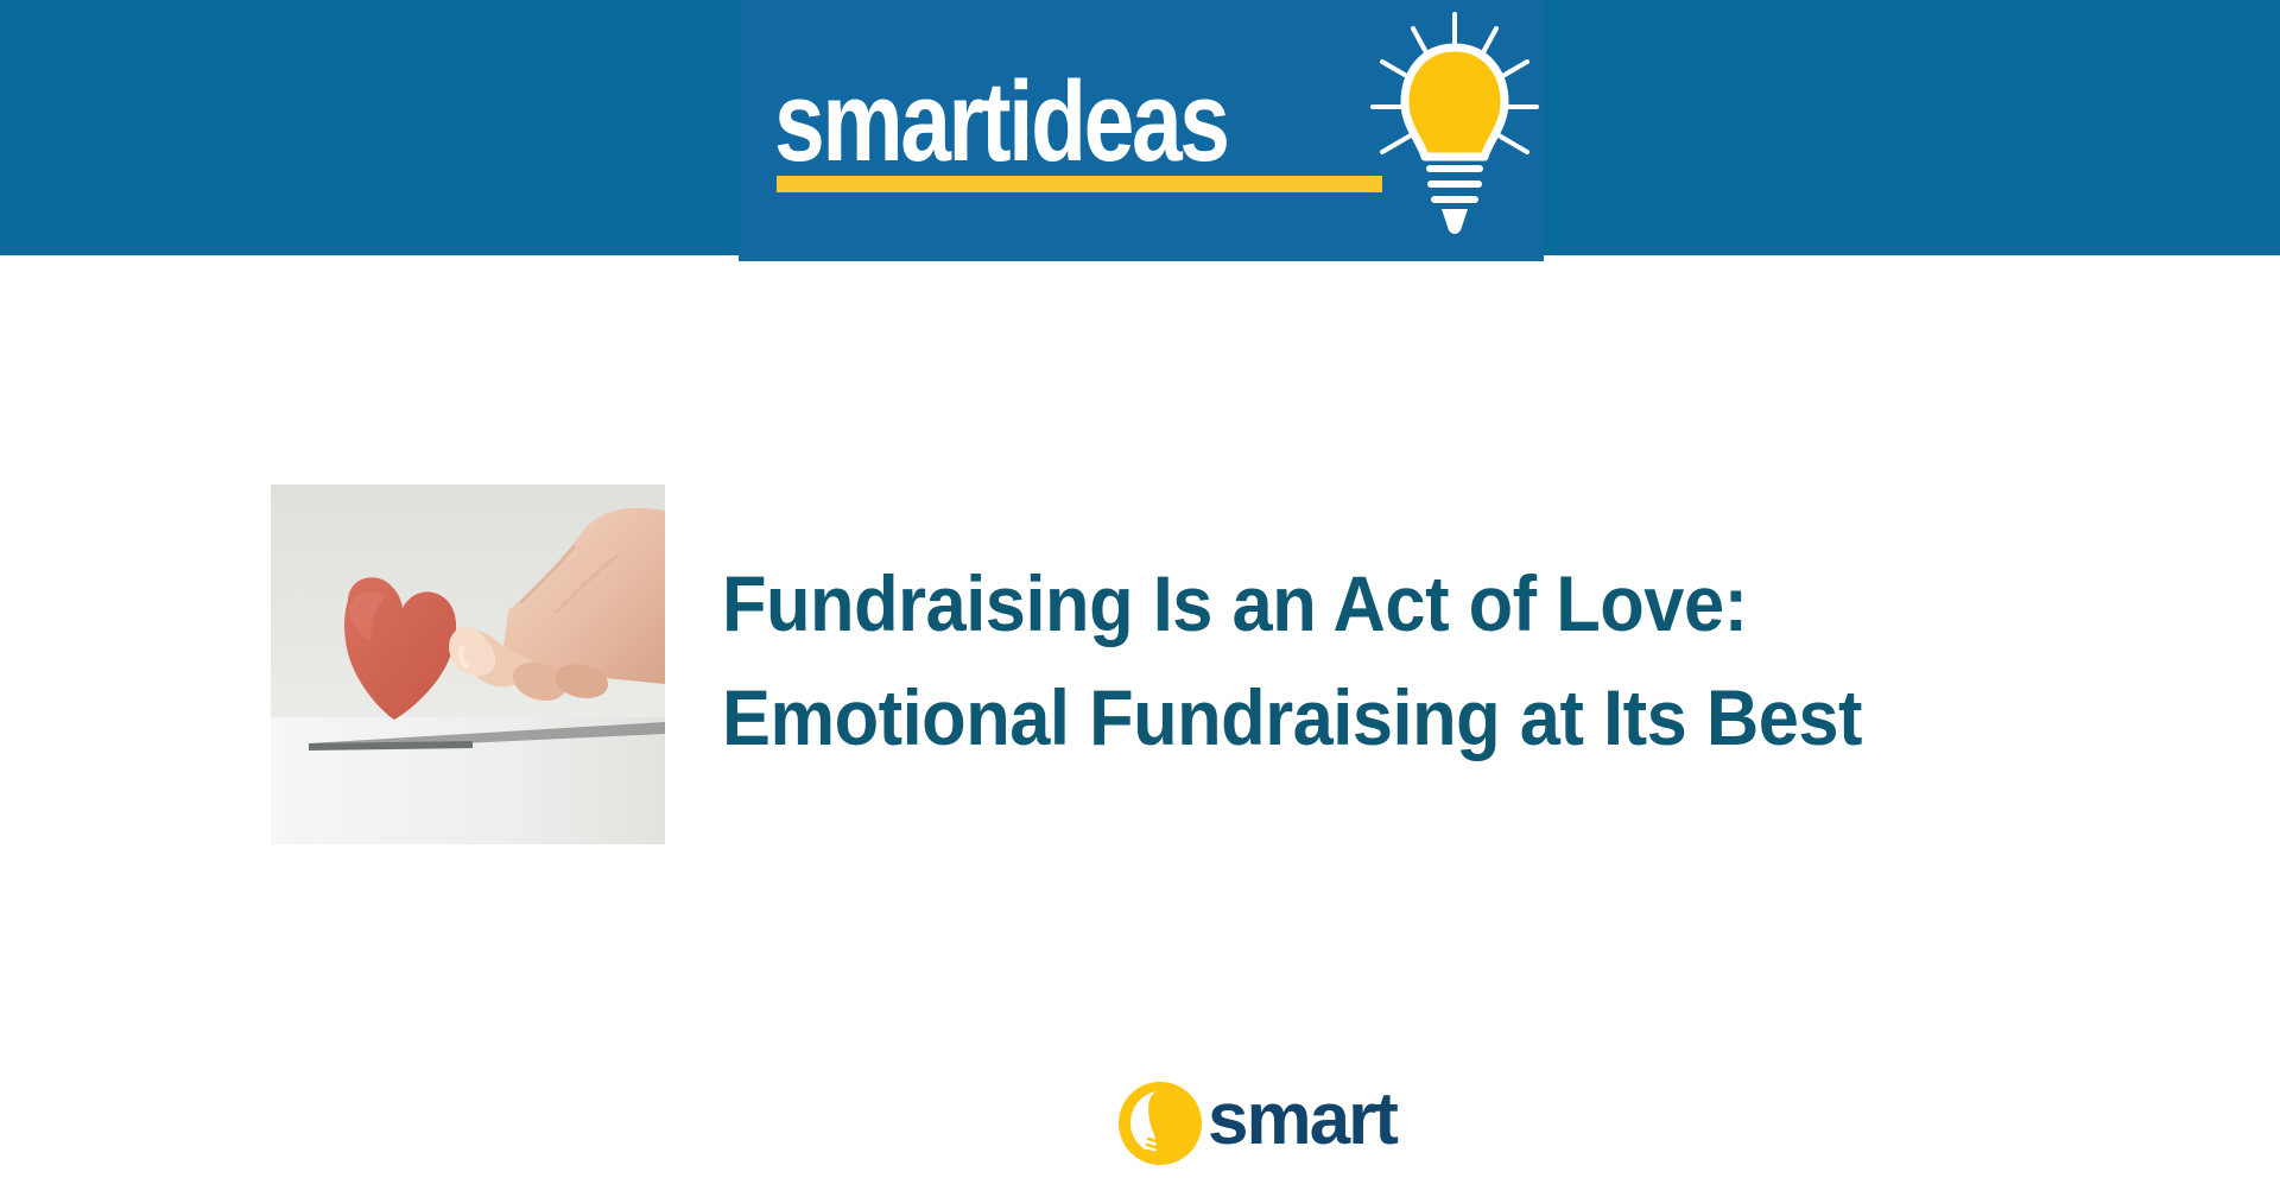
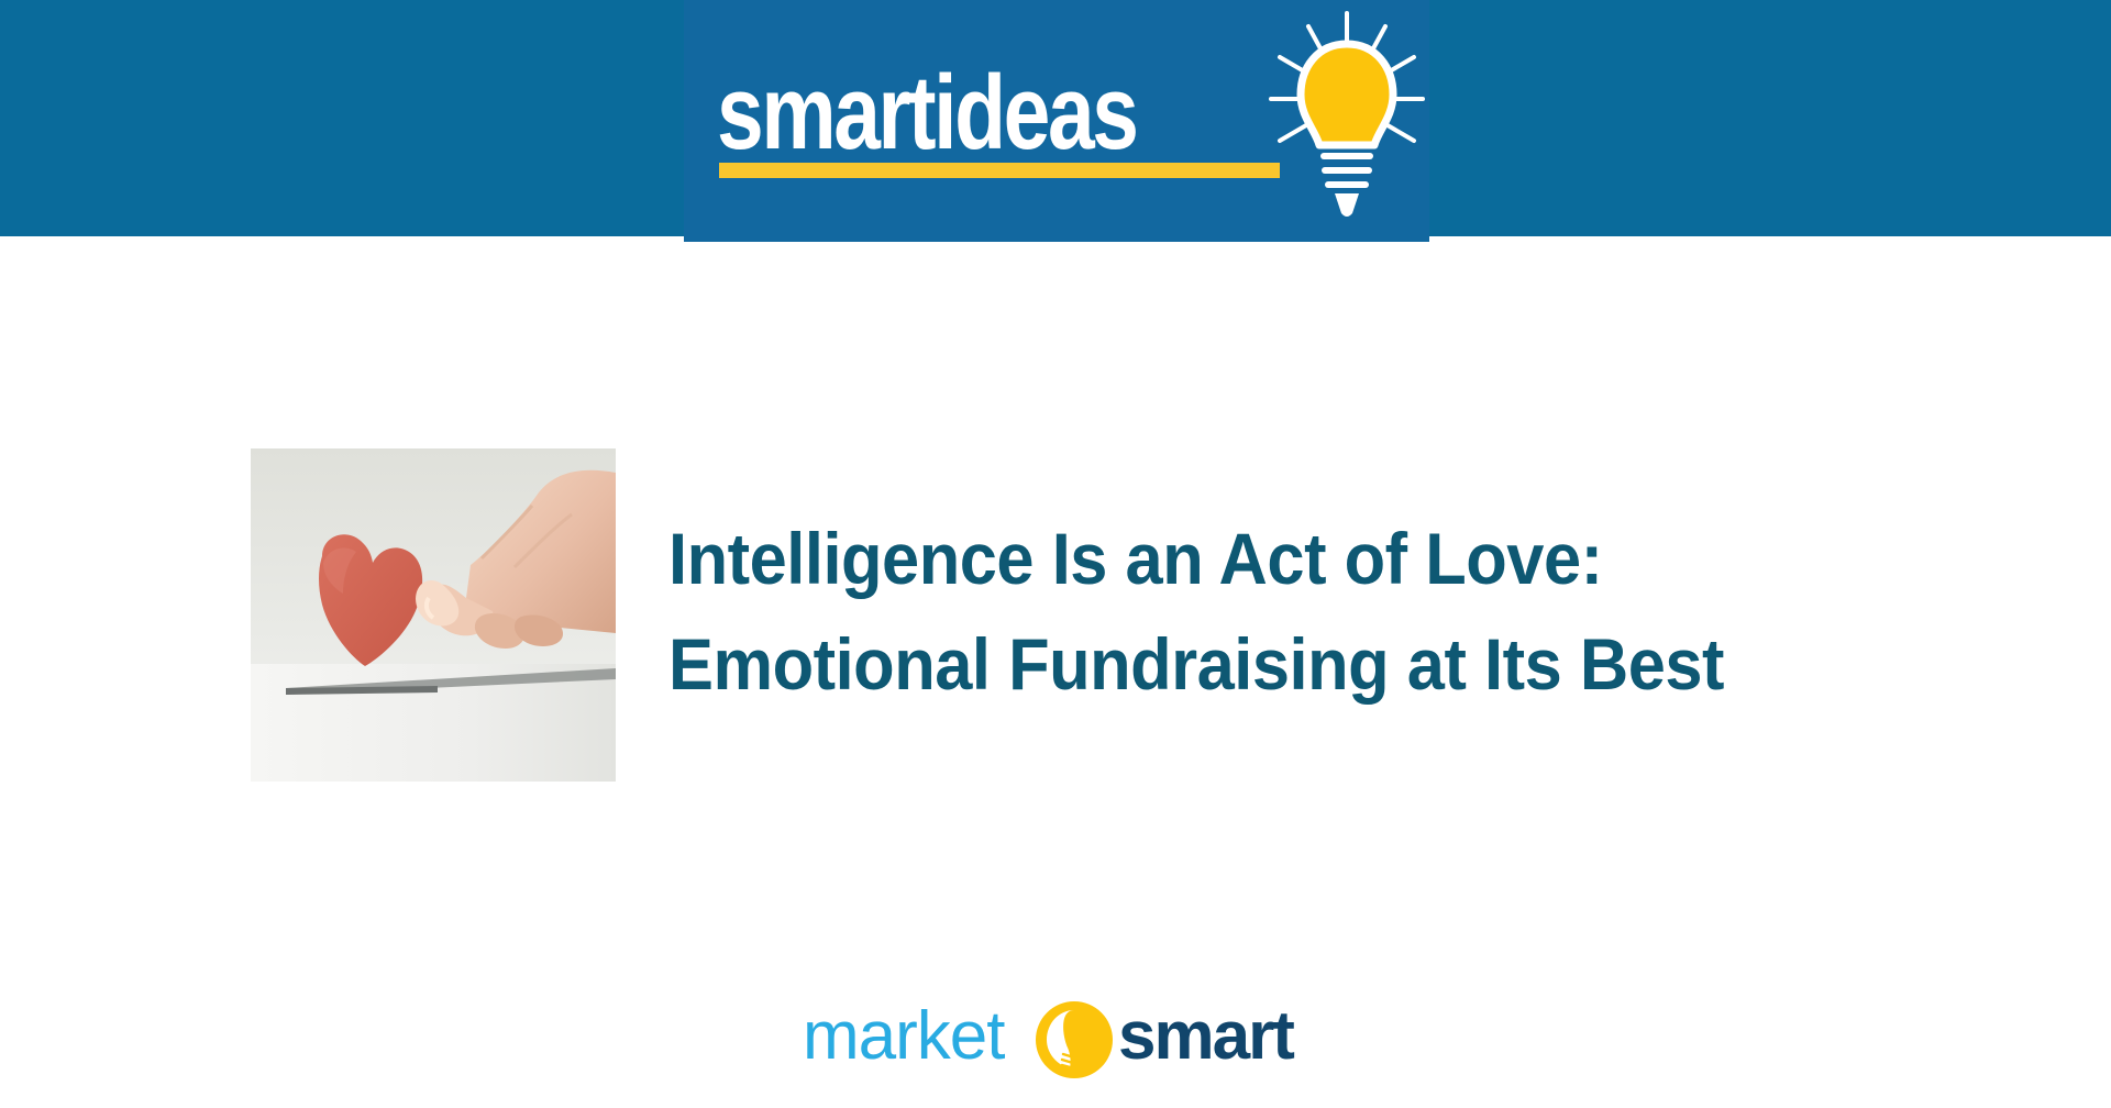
  smartideas
- Fundraising Is an Act of Love:
+ Intelligence Is an Act of Love:
  Emotional Fundraising at Its Best
+ market
  smart
